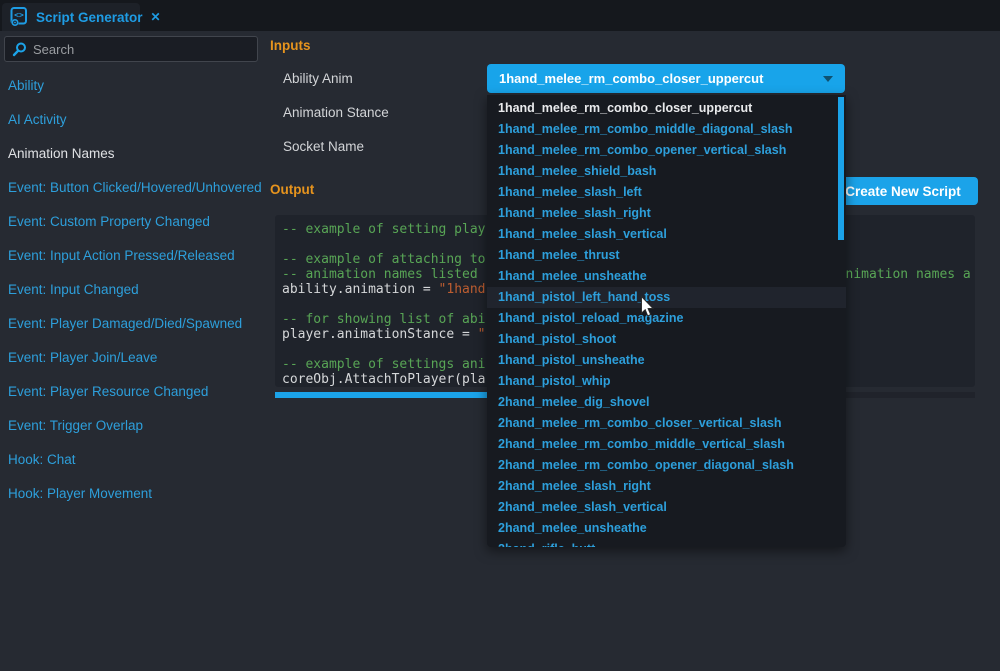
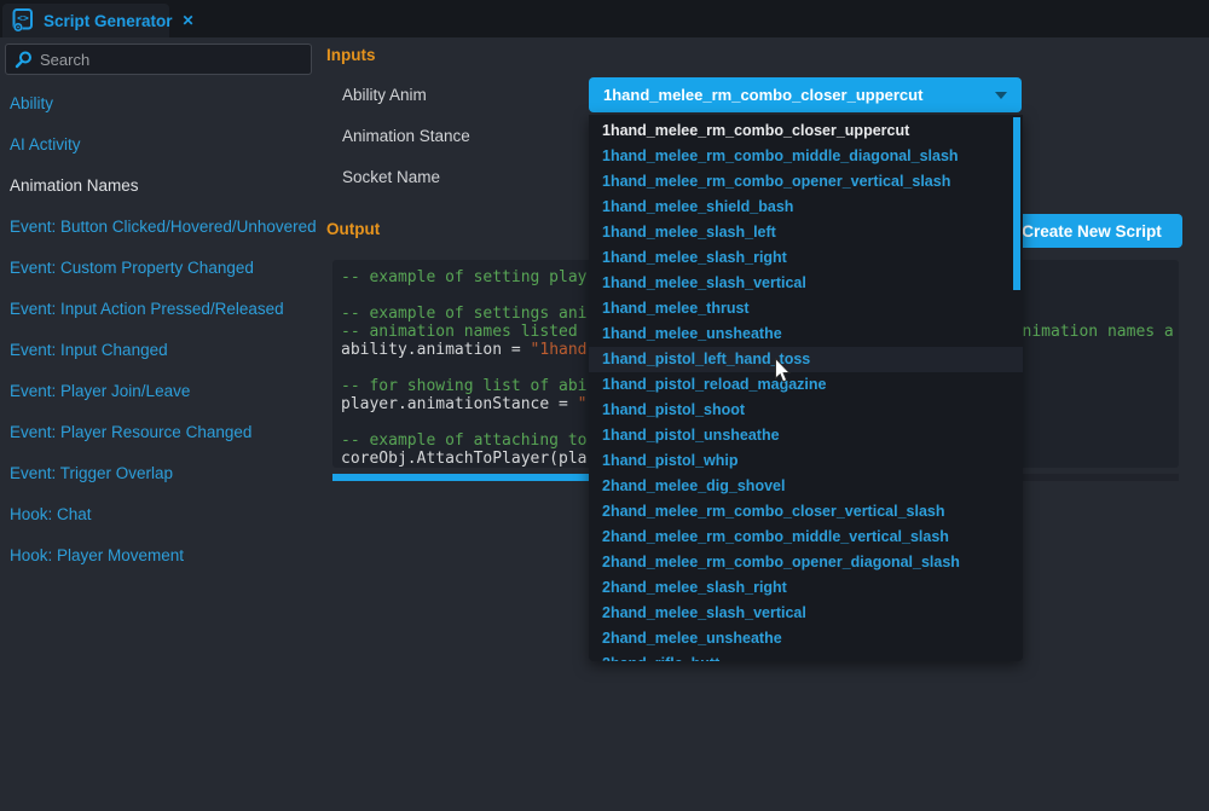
  <>
  Script Generator
  ✕
  Search
  Ability
  AI Activity
  Animation Names
  Event: Button Clicked/Hovered/Unhovered
  Event: Custom Property Changed
  Event: Input Action Pressed/Released
  Event: Input Changed
- Event: Player Damaged/Died/Spawned
  Event: Player Join/Leave
  Event: Player Resource Changed
  Event: Trigger Overlap
  Hook: Chat
  Hook: Player Movement
  Inputs
  Ability Anim
  Animation Stance
  Socket Name
  Output
  Create New Script
  -- example of setting play
- -- example of attaching to
+ -- example of settings ani
  -- animation names listed nimation names a
  ability.animation = "1hand
  -- for showing list of abi
  player.animationStance = "
- -- example of settings ani
+ -- example of attaching to
  coreObj.AttachToPlayer(pla
  1hand_melee_rm_combo_closer_uppercut
  1hand_melee_rm_combo_closer_uppercut
  1hand_melee_rm_combo_middle_diagonal_slash
  1hand_melee_rm_combo_opener_vertical_slash
  1hand_melee_shield_bash
  1hand_melee_slash_left
  1hand_melee_slash_right
  1hand_melee_slash_vertical
  1hand_melee_thrust
  1hand_melee_unsheathe
  1hand_pistol_left_handtoss
  1hand_pistol_reload_magazine
  1hand_pistol_shoot
  1hand_pistol_unsheathe
  1hand_pistol_whip
  2hand_melee_dig_shovel
  2hand_melee_rm_combo_closer_vertical_slash
  2hand_melee_rm_combo_middle_vertical_slash
  2hand_melee_rm_combo_opener_diagonal_slash
  2hand_melee_slash_right
  2hand_melee_slash_vertical
  2hand_melee_unsheathe
